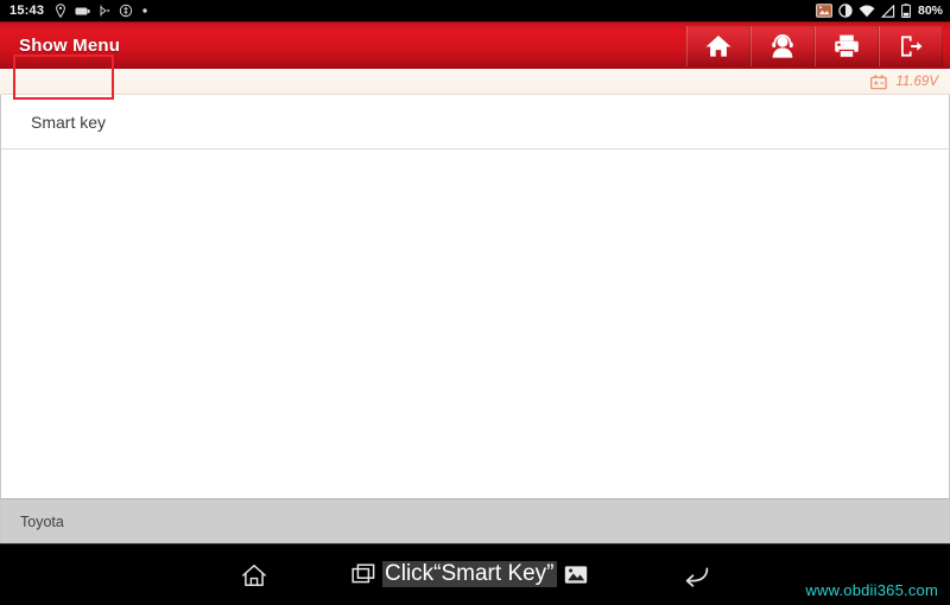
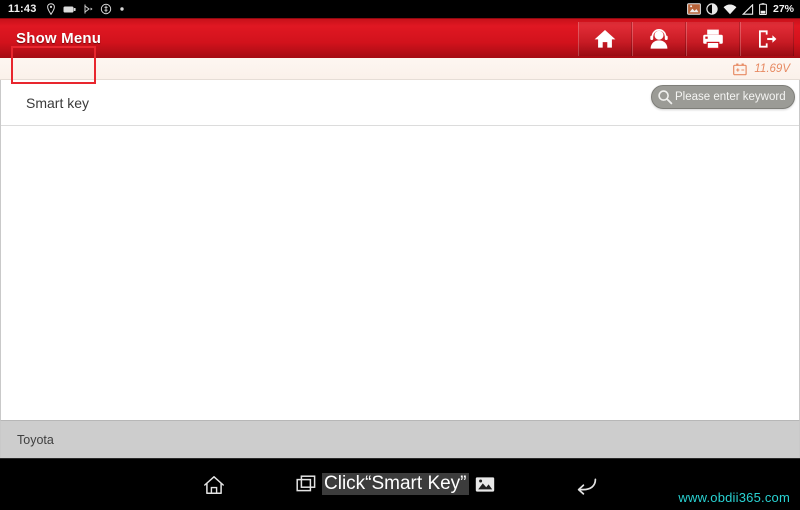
- 15:43
+ 11:43
- 80%
+ 27%
  Show Menu
  11.69V
  Smart key
+ Please enter keyword
  Toyota
  Click“Smart Key”
  www.obdii365.com
